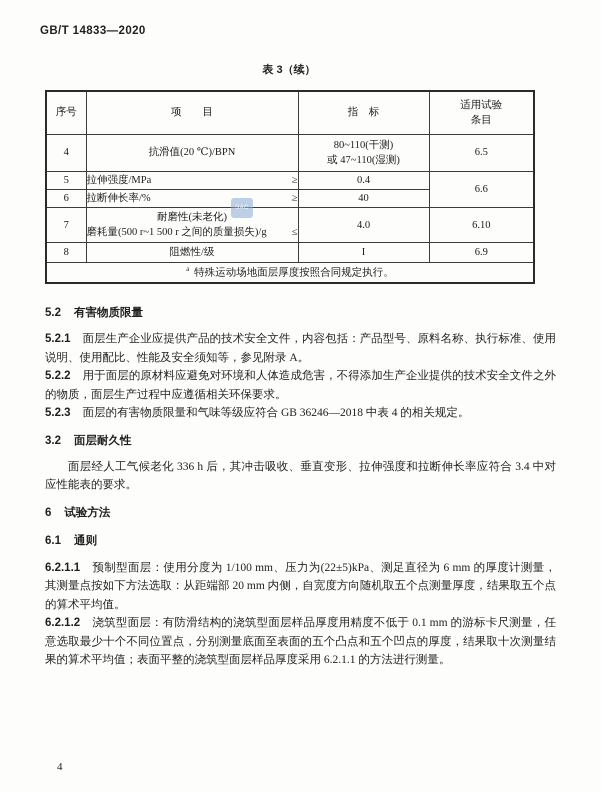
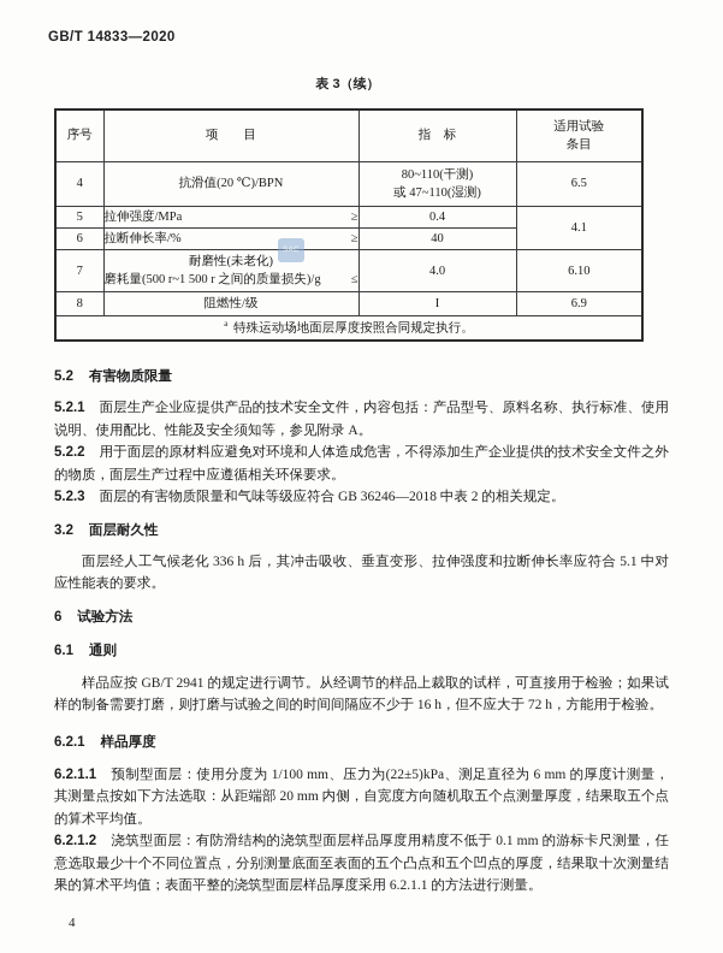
  GB/T 14833—2020
  表 3（续）
  序号	项 目	指 标	适用试验 条目
  4	抗滑值(20 ℃)/BPN	80~110(干测) 或 47~110(湿测)	6.5
- 5	拉伸强度/MPa ≥	0.4	6.6
+ 5	拉伸强度/MPa ≥	0.4	4.1
  6	拉断伸长率/% ≥	40
  7	耐磨性(未老化) 磨耗量(500 r~1 500 r 之间的质量损失)/g ≤	4.0	6.10
  8	阻燃性/级	I	6.9
  a特殊运动场地面层厚度按照合同规定执行。
  5.2 有害物质限量
  5.2.1 面层生产企业应提供产品的技术安全文件，内容包括：产品型号、原料名称、执行标准、使用说明、使用配比、性能及安全须知等，参见附录 A。
  5.2.2 用于面层的原材料应避免对环境和人体造成危害，不得添加生产企业提供的技术安全文件之外的物质，面层生产过程中应遵循相关环保要求。
- 5.2.3 面层的有害物质限量和气味等级应符合 GB 36246—2018 中表 4 的相关规定。
+ 5.2.3 面层的有害物质限量和气味等级应符合 GB 36246—2018 中表 2 的相关规定。
  3.2 面层耐久性
- 面层经人工气候老化 336 h 后，其冲击吸收、垂直变形、拉伸强度和拉断伸长率应符合 3.4 中对应性能表的要求。
+ 面层经人工气候老化 336 h 后，其冲击吸收、垂直变形、拉伸强度和拉断伸长率应符合 5.1 中对应性能表的要求。
  6 试验方法
  6.1 通则
+ 样品应按 GB/T 2941 的规定进行调节。从经调节的样品上裁取的试样，可直接用于检验；如果试样的制备需要打磨，则打磨与试验之间的时间间隔应不少于 16 h，但不应大于 72 h，方能用于检验。
+ 6.2.1 样品厚度
  6.2.1.1 预制型面层：使用分度为 1/100 mm、压力为(22±5)kPa、测足直径为 6 mm 的厚度计测量，其测量点按如下方法选取：从距端部 20 mm 内侧，自宽度方向随机取五个点测量厚度，结果取五个点的算术平均值。
  6.2.1.2 浇筑型面层：有防滑结构的浇筑型面层样品厚度用精度不低于 0.1 mm 的游标卡尺测量，任意选取最少十个不同位置点，分别测量底面至表面的五个凸点和五个凹点的厚度，结果取十次测量结果的算术平均值；表面平整的浇筑型面层样品厚度采用 6.2.1.1 的方法进行测量。
  4
